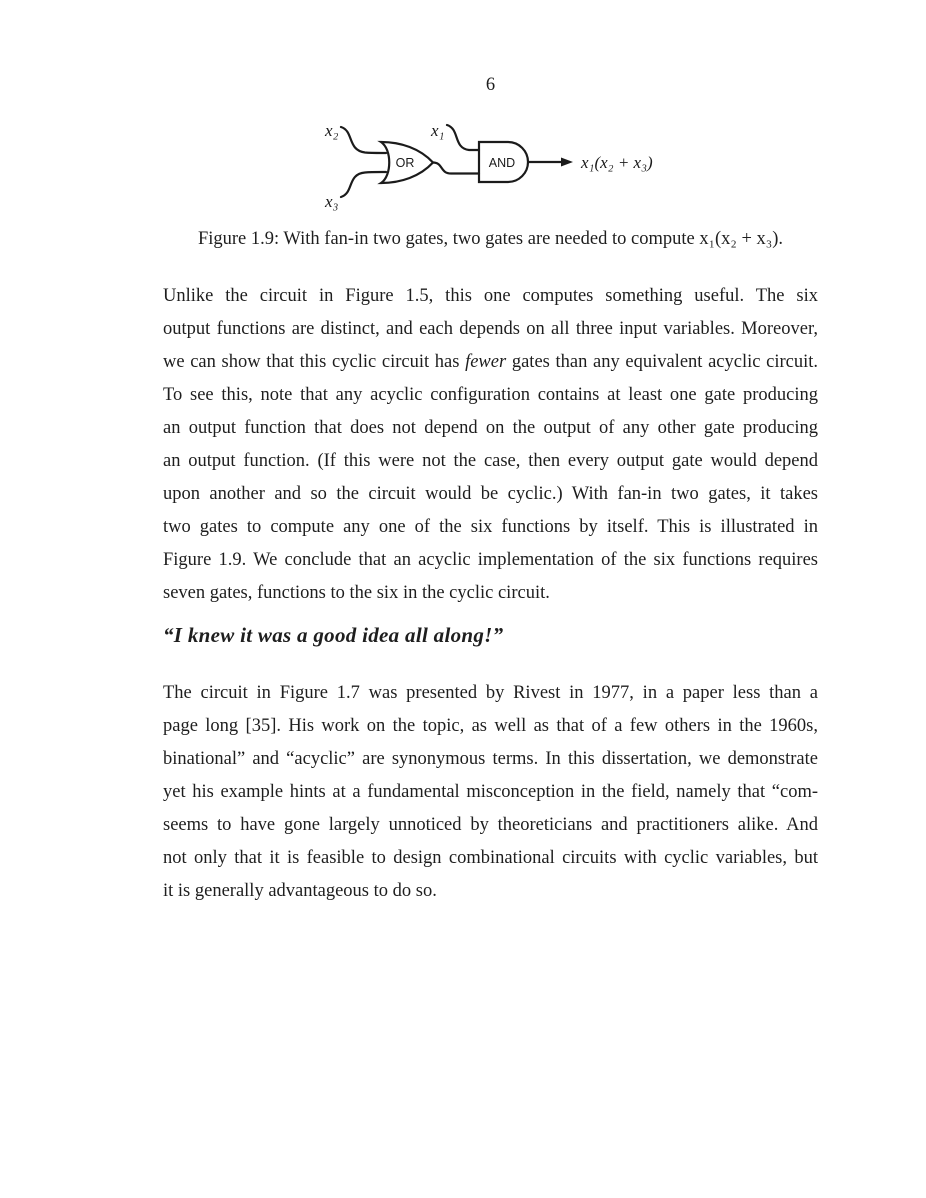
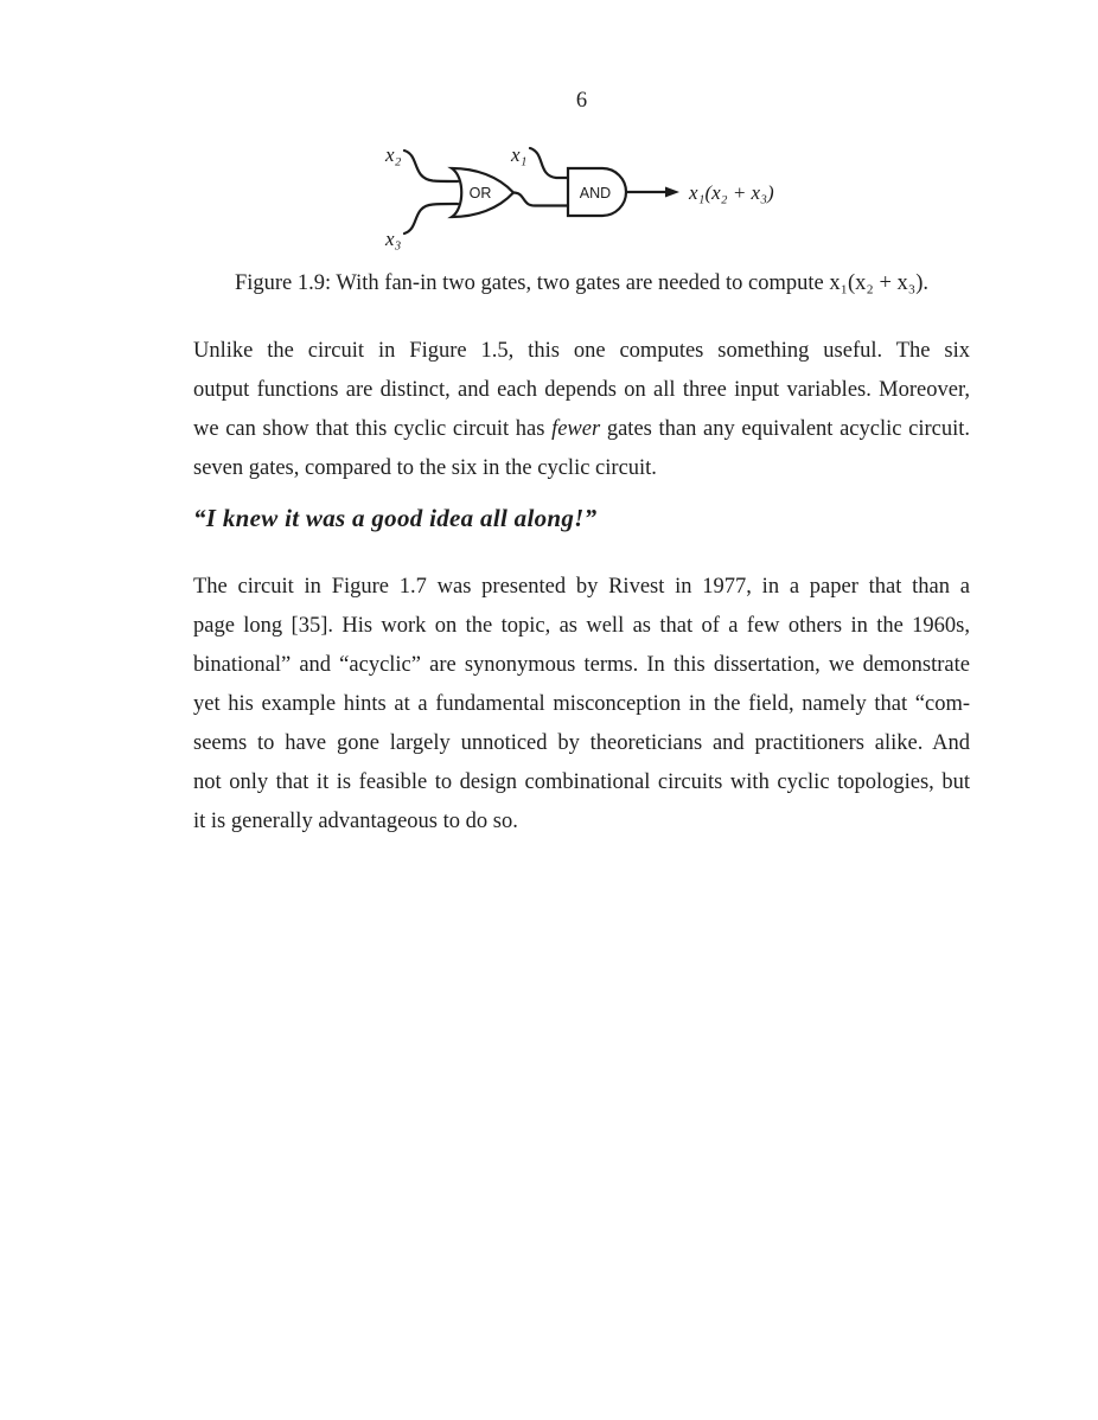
  6
  x₂
  x₃
  x₁
  OR
  AND
  x₁(x₂ + x₃)
  Figure 1.9: With fan-in two gates, two gates are needed to compute x₁(x₂ + x₃).
  Unlike the circuit in Figure 1.5, this one computes something useful. The six
  output functions are distinct, and each depends on all three input variables. Moreover,
  we can show that this cyclic circuit has fewer gates than any equivalent acyclic circuit.
- To see this, note that any acyclic configuration contains at least one gate producing
- an output function that does not depend on the output of any other gate producing
- an output function. (If this were not the case, then every output gate would depend
- upon another and so the circuit would be cyclic.) With fan-in two gates, it takes
- two gates to compute any one of the six functions by itself. This is illustrated in
- Figure 1.9. We conclude that an acyclic implementation of the six functions requires
- seven gates, functions to the six in the cyclic circuit.
+ seven gates, compared to the six in the cyclic circuit.
  “I knew it was a good idea all along!”
- The circuit in Figure 1.7 was presented by Rivest in 1977, in a paper less than a
+ The circuit in Figure 1.7 was presented by Rivest in 1977, in a paper that than a
  page long [35]. His work on the topic, as well as that of a few others in the 1960s,
  binational” and “acyclic” are synonymous terms. In this dissertation, we demonstrate
  yet his example hints at a fundamental misconception in the field, namely that “com-
  seems to have gone largely unnoticed by theoreticians and practitioners alike. And
- not only that it is feasible to design combinational circuits with cyclic variables, but
+ not only that it is feasible to design combinational circuits with cyclic topologies, but
  it is generally advantageous to do so.
